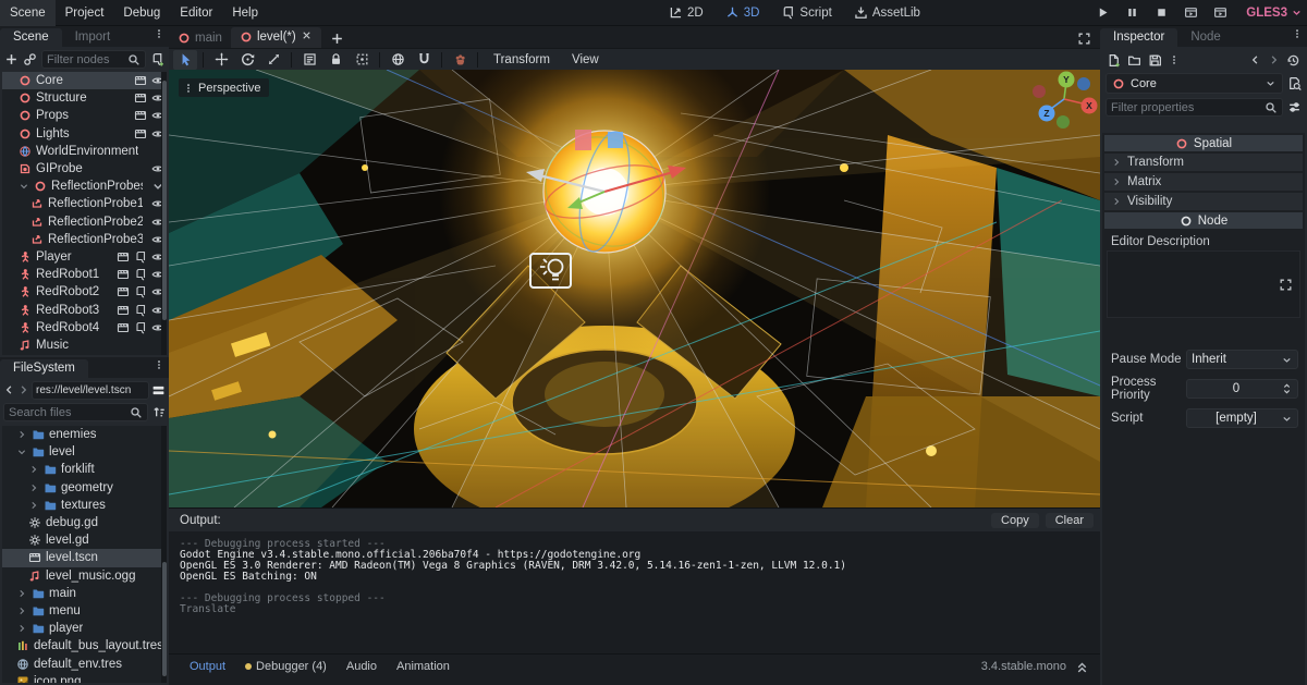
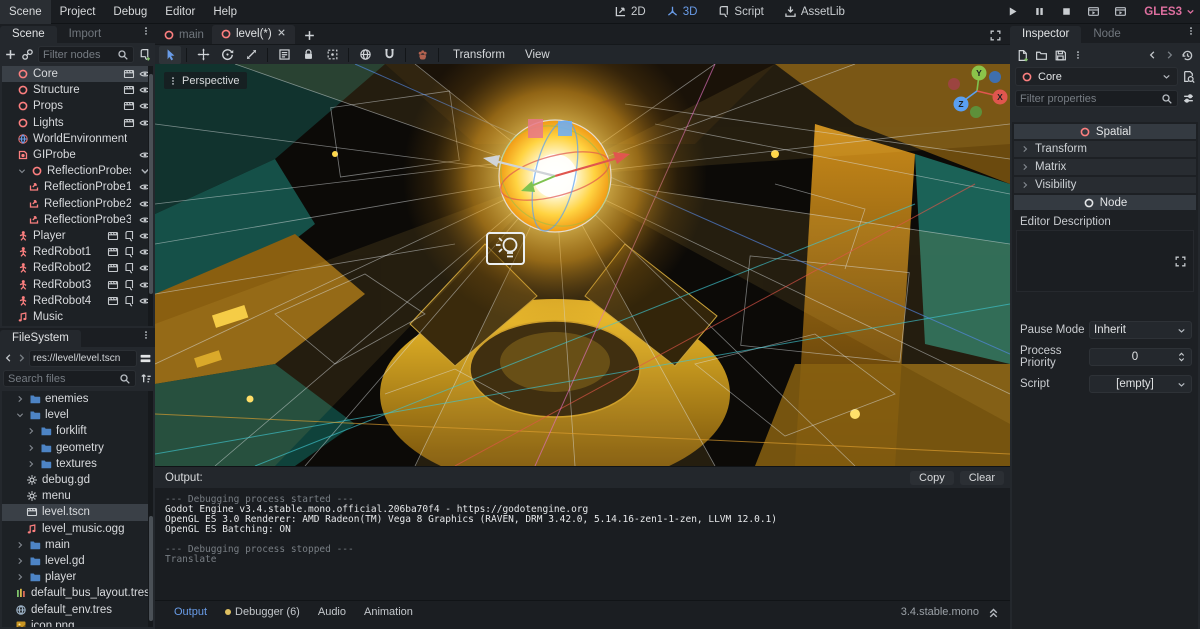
  Scene
  Project
  Debug
  Editor
  Help
  2D
  3D
  Script
  AssetLib
  GLES3
  Scene
  Import
  Filter nodes
  Core
  Structure
  Props
  Lights
  WorldEnvironment
  GIProbe
  ReflectionProbe
  ReflectionProbe1
  ReflectionProbe2
  ReflectionProbe3
  Player
  RedRobot1
  RedRobot2
  RedRobot3
  RedRobot4
  Music
  FileSystem
  res://level/level.tscn
  Search files
  enemies
  level
  forklift
  geometry
  textures
  debug.gd
- level.gd
+ menu
  level.tscn
  level_music.ogg
  main
- menu
+ level.gd
  player
  default_bus_layout.tre
  default_env.tres
  icon.png
  main
  level(*)
  Transform
  View
  Perspective
  Y
  X
  Z
  Output:
  Copy
  Clear
  --- Debugging process started ---
  Godot Engine v3.4.stable.mono.official.206ba70f4 - https://godotengine.org
  OpenGL ES 3.0 Renderer: AMD Radeon(TM) Vega 8 Graphics (RAVEN, DRM 3.42.0, 5.14.16-zen1-1-zen, LLVM 12.0.1)
  OpenGL ES Batching: ON
  --- Debugging process stopped ---
  Translate
  Output
- Debugger (4)
+ Debugger (6)
  Audio
  Animation
  3.4.stable.mono
  Inspector
  Node
  Core
  Filter properties
  Spatial
  Transform
  Matrix
  Visibility
  Node
  Editor Description
  Pause Mode
  Inherit
  Process Priority
  0
  Script
  [empty]
